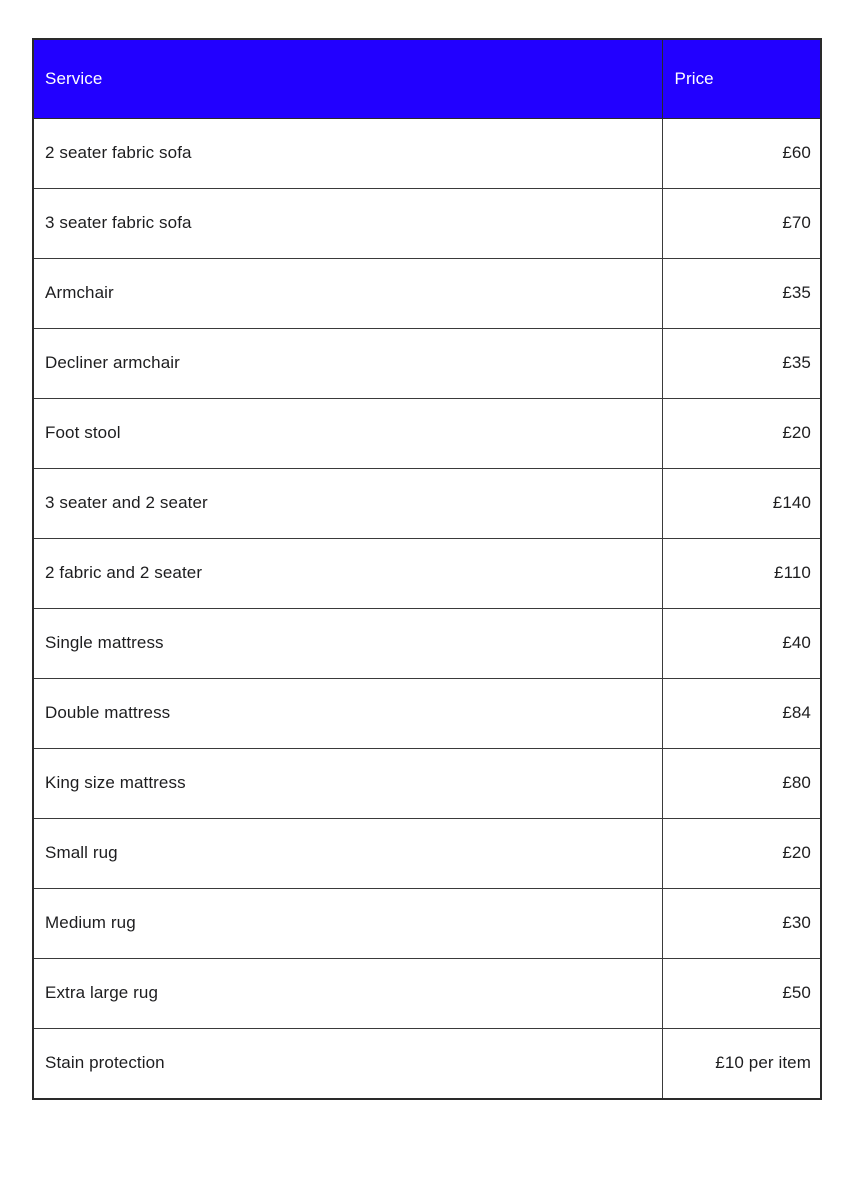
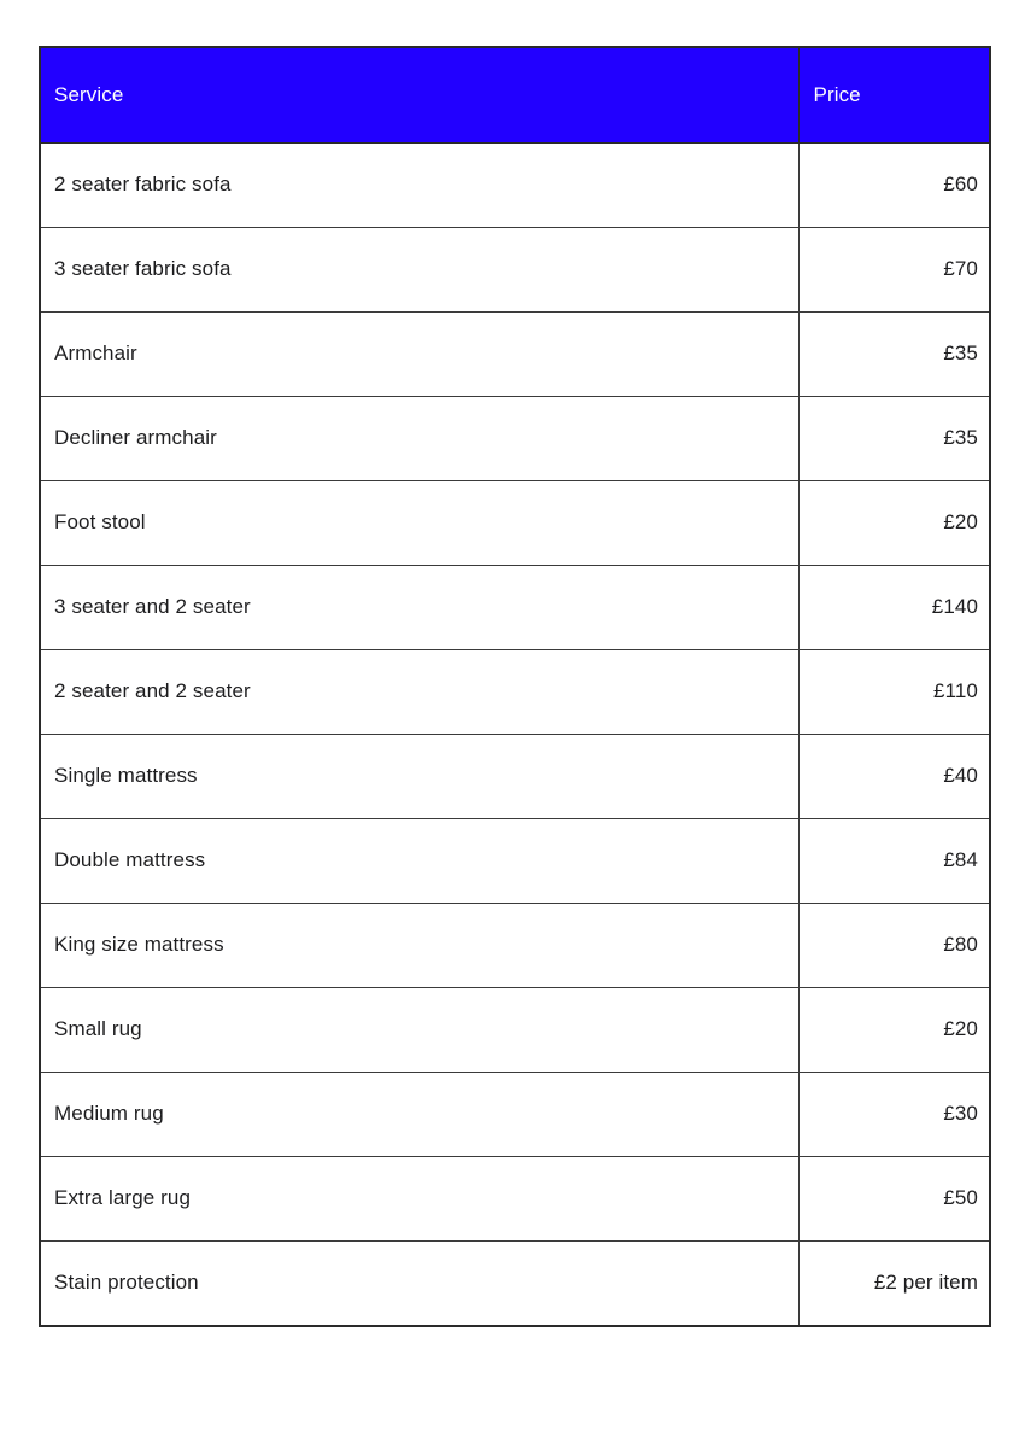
  Service	Price
  2 seater fabric sofa	£60
  3 seater fabric sofa	£70
  Armchair	£35
  Decliner armchair	£35
  Foot stool	£20
  3 seater and 2 seater	£140
- 2 fabric and 2 seater	£110
+ 2 seater and 2 seater	£110
  Single mattress	£40
  Double mattress	£84
  King size mattress	£80
  Small rug	£20
  Medium rug	£30
  Extra large rug	£50
- Stain protection	£10 per item
+ Stain protection	£2 per item
